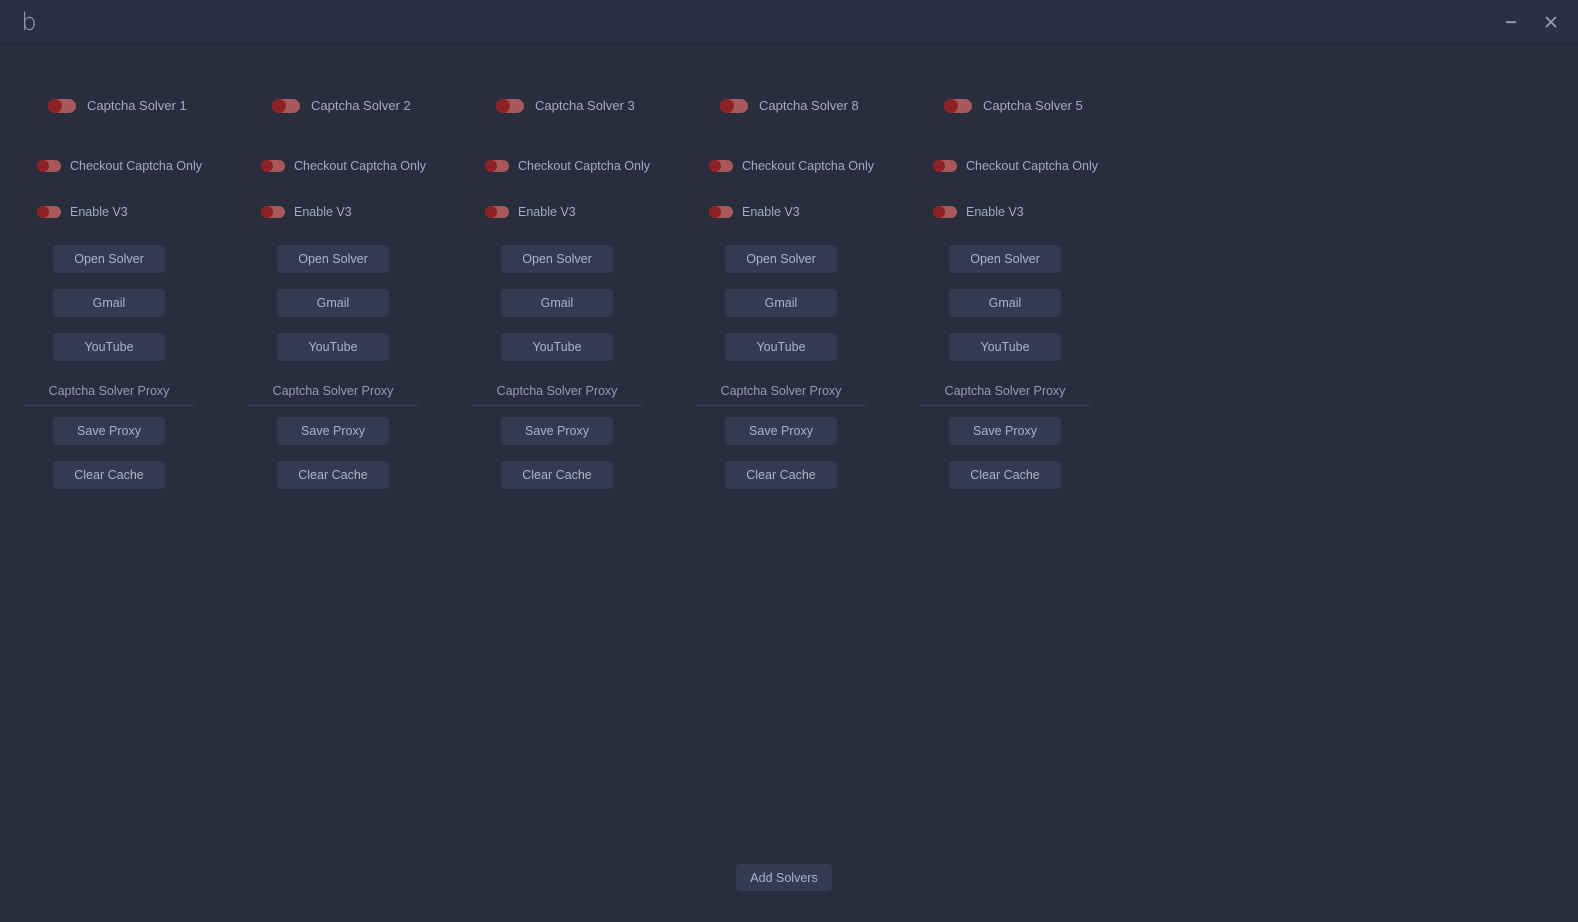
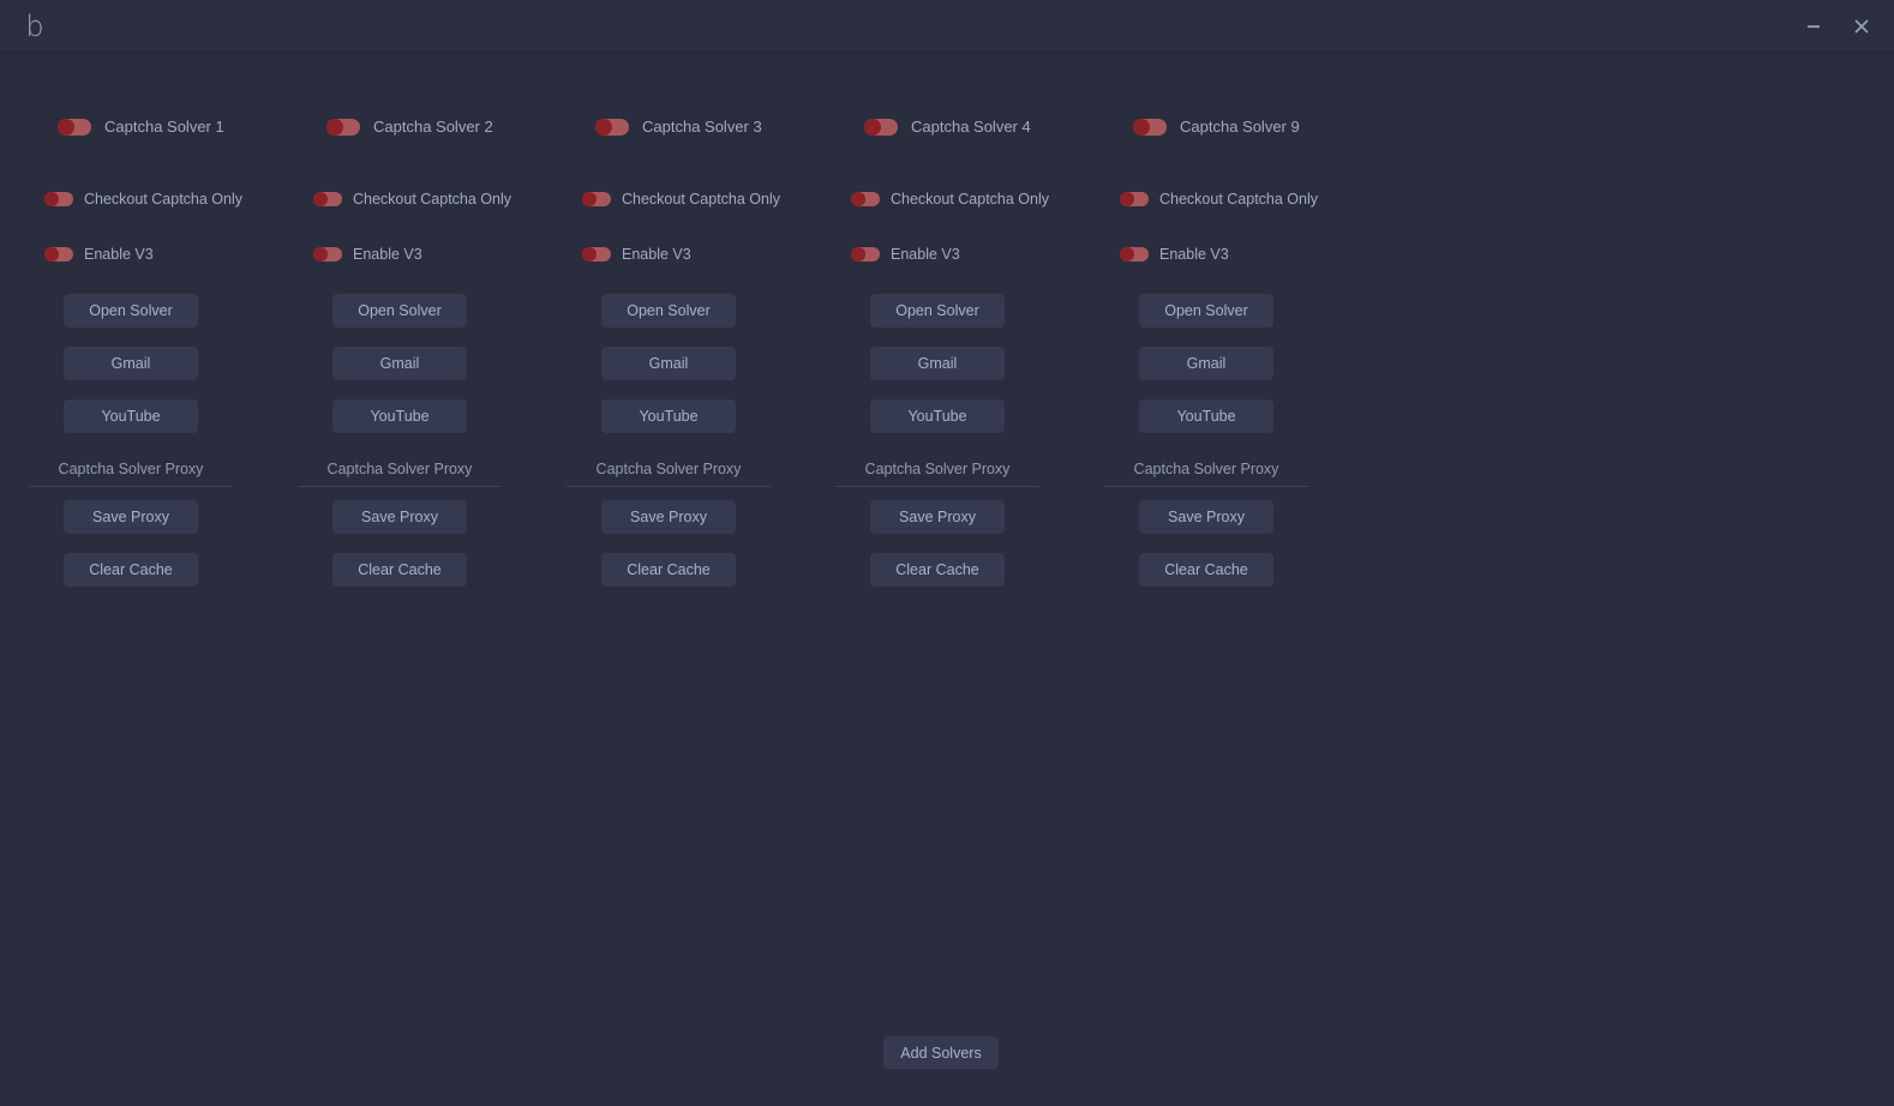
  b
  Captcha Solver 1
  Checkout Captcha Only
  Enable V3
  Open Solver
  Gmail
  YouTube
  Captcha Solver Proxy
  Save Proxy
  Clear Cache
  Captcha Solver 2
  Checkout Captcha Only
  Enable V3
  Open Solver
  Gmail
  YouTube
  Captcha Solver Proxy
  Save Proxy
  Clear Cache
  Captcha Solver 3
  Checkout Captcha Only
  Enable V3
  Open Solver
  Gmail
  YouTube
  Captcha Solver Proxy
  Save Proxy
  Clear Cache
- Captcha Solver 8
+ Captcha Solver 4
  Checkout Captcha Only
  Enable V3
  Open Solver
  Gmail
  YouTube
  Captcha Solver Proxy
  Save Proxy
  Clear Cache
- Captcha Solver 5
+ Captcha Solver 9
  Checkout Captcha Only
  Enable V3
  Open Solver
  Gmail
  YouTube
  Captcha Solver Proxy
  Save Proxy
  Clear Cache
  Add Solvers
